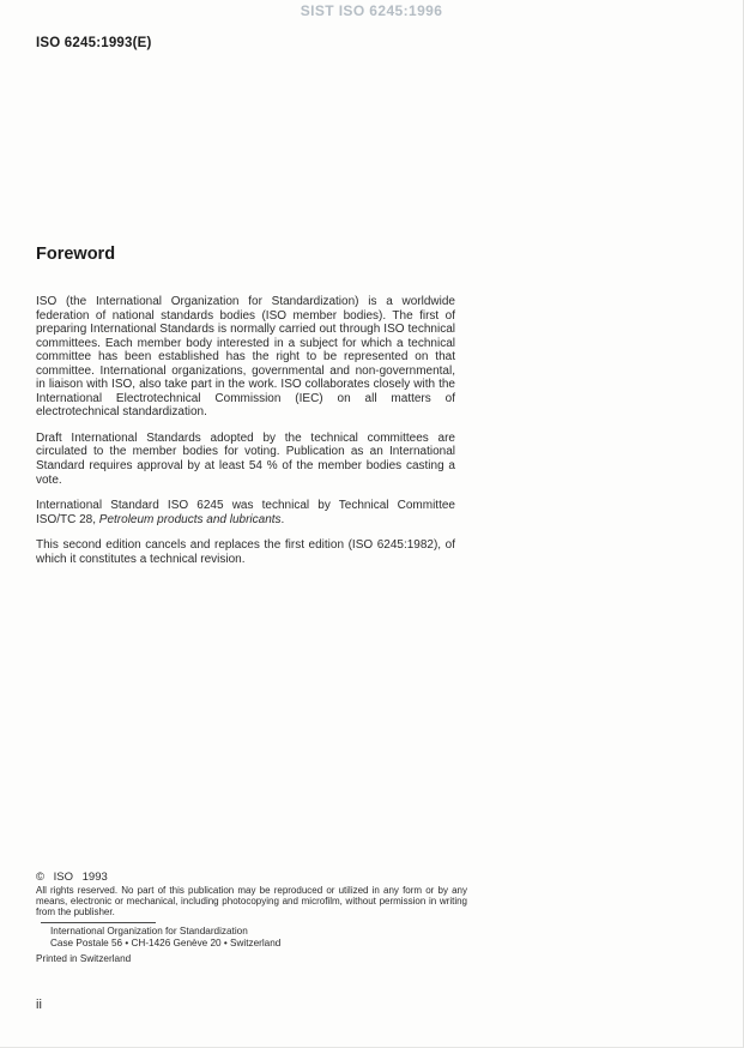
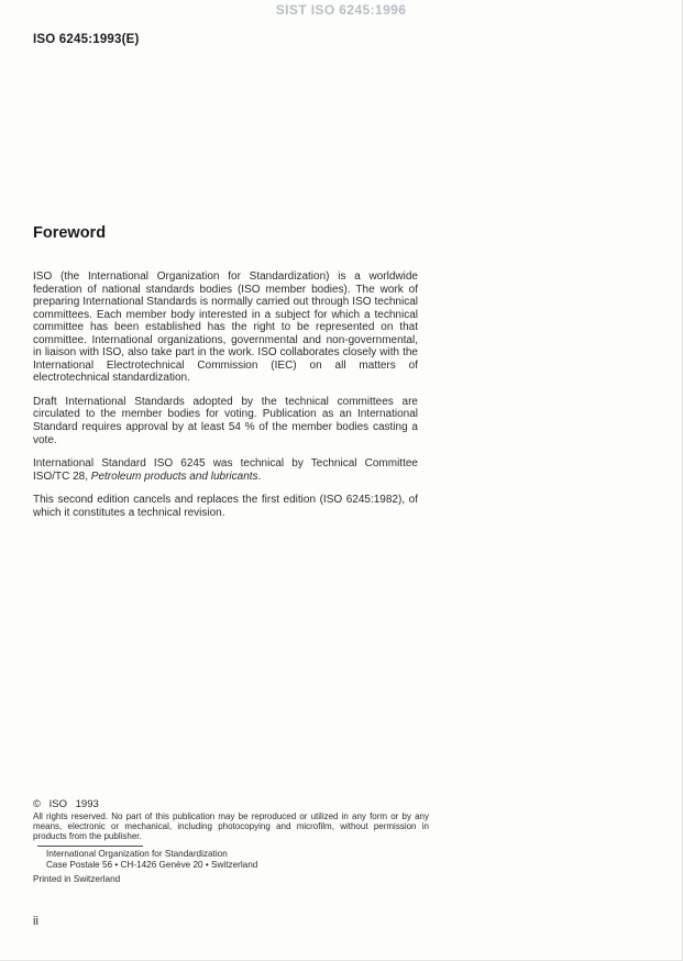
  SIST ISO 6245:1996
  ISO 6245:1993(E)
  Foreword
- ISO (the International Organization for Standardization) is a worldwide federation of national standards bodies (ISO member bodies). The first of preparing International Standards is normally carried out through ISO technical committees. Each member body interested in a subject for which a technical committee has been established has the right to be represented on that committee. International organizations, governmental and non-governmental, in liaison with ISO, also take part in the work. ISO collaborates closely with the International Electrotechnical Commission (IEC) on all matters of electrotechnical standardization.
+ ISO (the International Organization for Standardization) is a worldwide federation of national standards bodies (ISO member bodies). The work of preparing International Standards is normally carried out through ISO technical committees. Each member body interested in a subject for which a technical committee has been established has the right to be represented on that committee. International organizations, governmental and non-governmental, in liaison with ISO, also take part in the work. ISO collaborates closely with the International Electrotechnical Commission (IEC) on all matters of electrotechnical standardization.
  Draft International Standards adopted by the technical committees are circulated to the member bodies for voting. Publication as an International Standard requires approval by at least 54 % of the member bodies casting a vote.
  International Standard ISO 6245 was technical by Technical Committee ISO/TC 28, Petroleum products and lubricants.
  This second edition cancels and replaces the first edition (ISO 6245:1982), of which it constitutes a technical revision.
  © ISO 1993
- All rights reserved. No part of this publication may be reproduced or utilized in any form or by any means, electronic or mechanical, including photocopying and microfilm, without permission in writing from the publisher.
+ All rights reserved. No part of this publication may be reproduced or utilized in any form or by any means, electronic or mechanical, including photocopying and microfilm, without permission in products from the publisher.
  International Organization for Standardization
  Case Postale 56 • CH-1426 Genève 20 • Switzerland
  Printed in Switzerland
  ii
